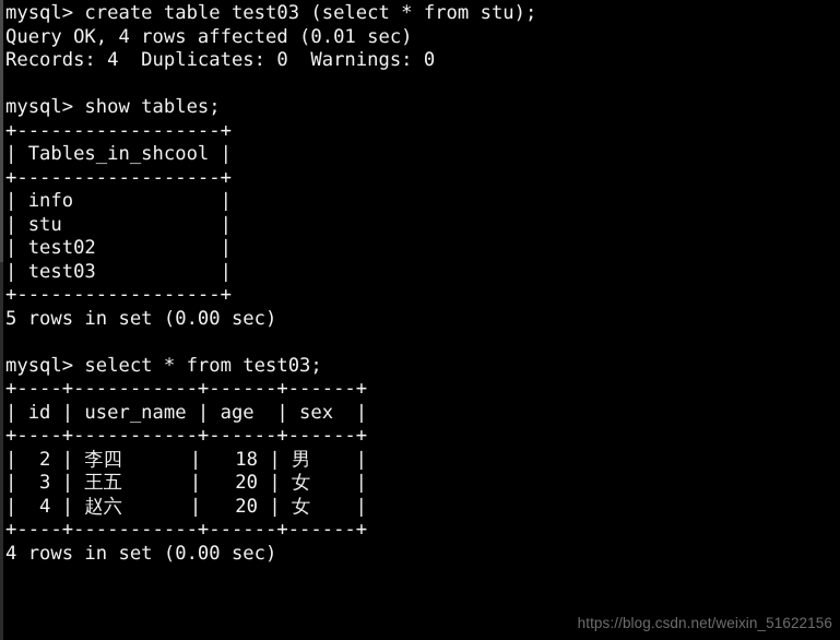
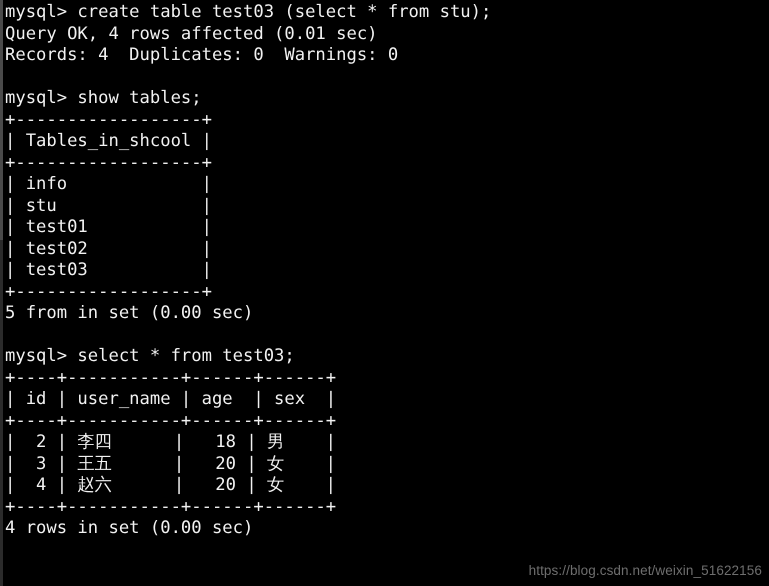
  mysql> create table test03 (select * from stu);
  Query OK, 4 rows affected (0.01 sec)
  Records: 4 Duplicates: 0 Warnings: 0
  mysql> show tables;
  +------------------+
  | Tables_in_shcool |
  +------------------+
  | info |
  | stu |
+ | test01 |
  | test02 |
  | test03 |
  +------------------+
- 5 rows in set (0.00 sec)
+ 5 from in set (0.00 sec)
  mysql> select * from test03;
  +----+-----------+------+------+
  | id | user_name | age | sex |
  +----+-----------+------+------+
  | 2 | 李四 | 18 | 男 |
  | 3 | 王五 | 20 | 女 |
  | 4 | 赵六 | 20 | 女 |
  +----+-----------+------+------+
  4 rows in set (0.00 sec)
  https://blog.csdn.net/weixin_51622156
